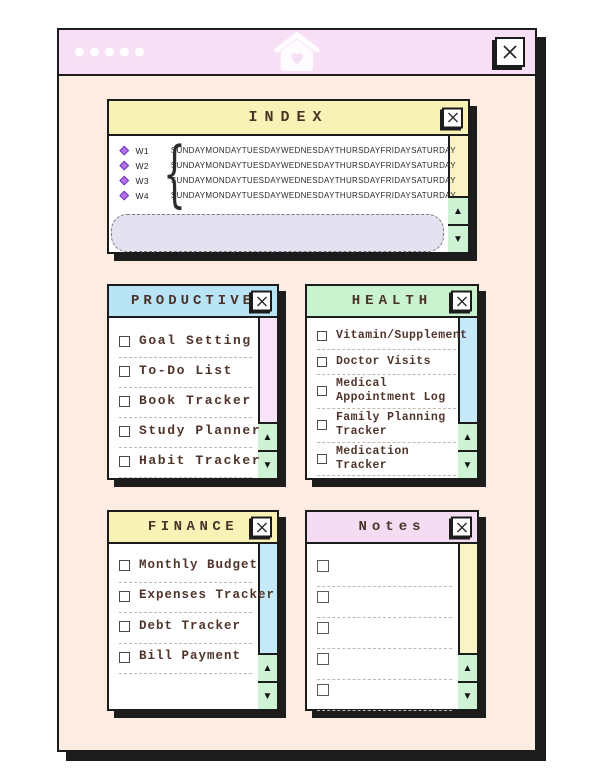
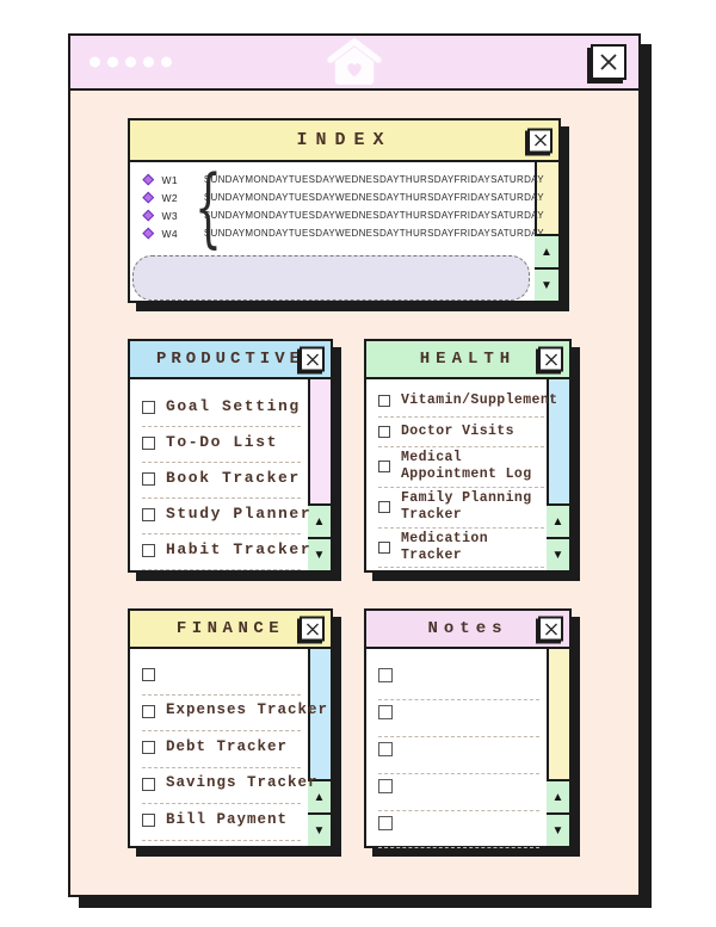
  INDEX
  ▲
  ▼
  W1
  SUNDAY
  MONDAY
  TUESDAY
  WEDNESDAY
  THURSDAY
  FRIDAY
  SATURDAY
  W2
  SUNDAY
  MONDAY
  TUESDAY
  WEDNESDAY
  THURSDAY
  FRIDAY
  SATURDAY
  W3
  SUNDAY
  MONDAY
  TUESDAY
  WEDNESDAY
  THURSDAY
  FRIDAY
  SATURDAY
  W4
  SUNDAY
  MONDAY
  TUESDAY
  WEDNESDAY
  THURSDAY
  FRIDAY
  SATURDAY
  PRODUCTIVE
  ▲
  ▼
  Goal Setting
  To-Do List
  Book Tracker
  Study Planner
  Habit Tracker
  HEALTH
  ▲
  ▼
  Vitamin/Supplement
  Doctor Visits
  Medical Appointment Log
  Family Planning Tracker
  Medication Tracker
  FINANCE
  ▲
  ▼
- Monthly Budget
  Expenses Tracker
  Debt Tracker
+ Savings Tracker
  Bill Payment
  Notes
  ▲
  ▼
